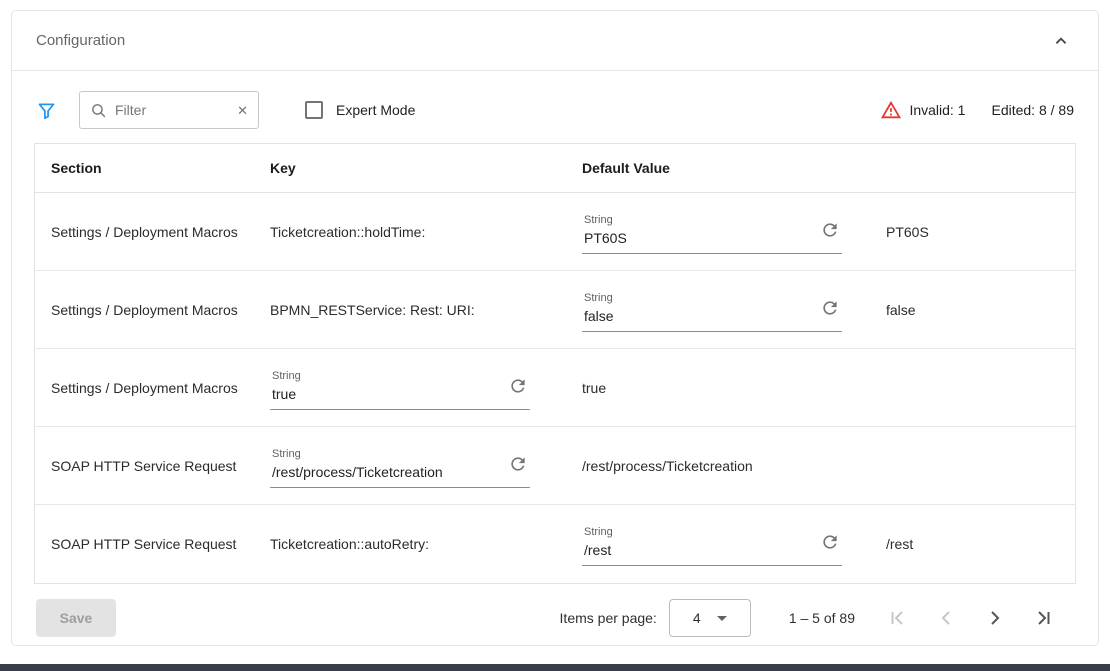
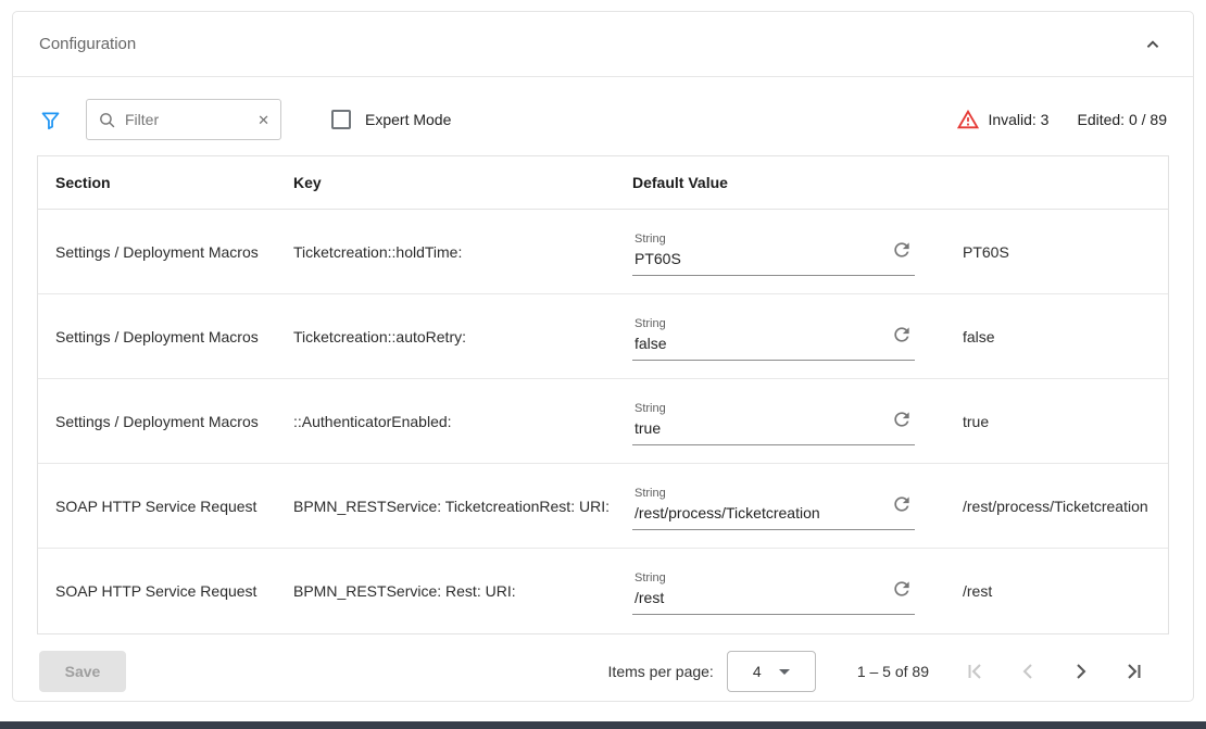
  Configuration
  Filter
  ✕
  Expert Mode
- Invalid: 1
+ Invalid: 3
- Edited: 8 / 89
+ Edited: 0 / 89
  Section
  Key
  Default Value
  Settings / Deployment Macros
  Ticketcreation::holdTime:
  String
  PT60S
  PT60S
  Settings / Deployment Macros
- BPMN_RESTService: Rest: URI:
+ Ticketcreation::autoRetry:
  String
  false
  false
  Settings / Deployment Macros
+ ::AuthenticatorEnabled:
  String
  true
  true
  SOAP HTTP Service Request
+ BPMN_RESTService: TicketcreationRest: URI:
  String
  /rest/process/Ticketcreation
  /rest/process/Ticketcreation
  SOAP HTTP Service Request
- Ticketcreation::autoRetry:
+ BPMN_RESTService: Rest: URI:
  String
  /rest
  /rest
  Save
  Items per page:
  4
  1 – 5 of 89
